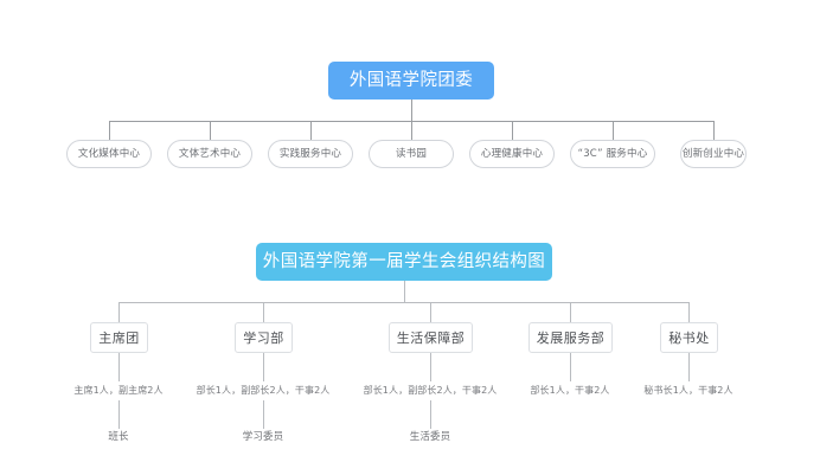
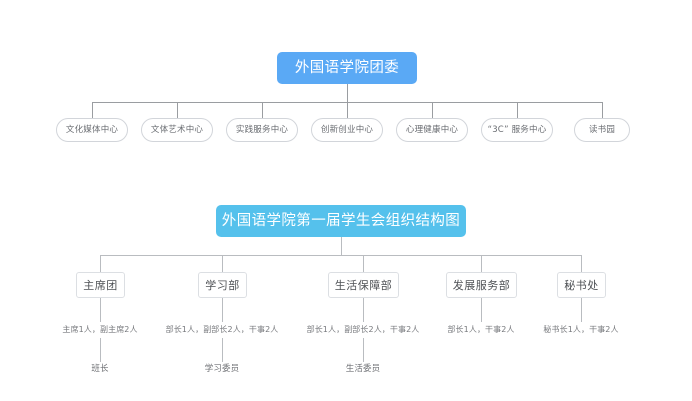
  外国语学院团委
  文化媒体中心
  文体艺术中心
  实践服务中心
- 读书园
+ 创新创业中心
  心理健康中心
  “3C” 服务中心
- 创新创业中心
+ 读书园
  外国语学院第一届学生会组织结构图
  主席团
  学习部
  生活保障部
  发展服务部
  秘书处
  主席1人，副主席2人
  部长1人，副部长2人，干事2人
  部长1人，副部长2人，干事2人
  部长1人，干事2人
  秘书长1人，干事2人
  班长
  学习委员
  生活委员
